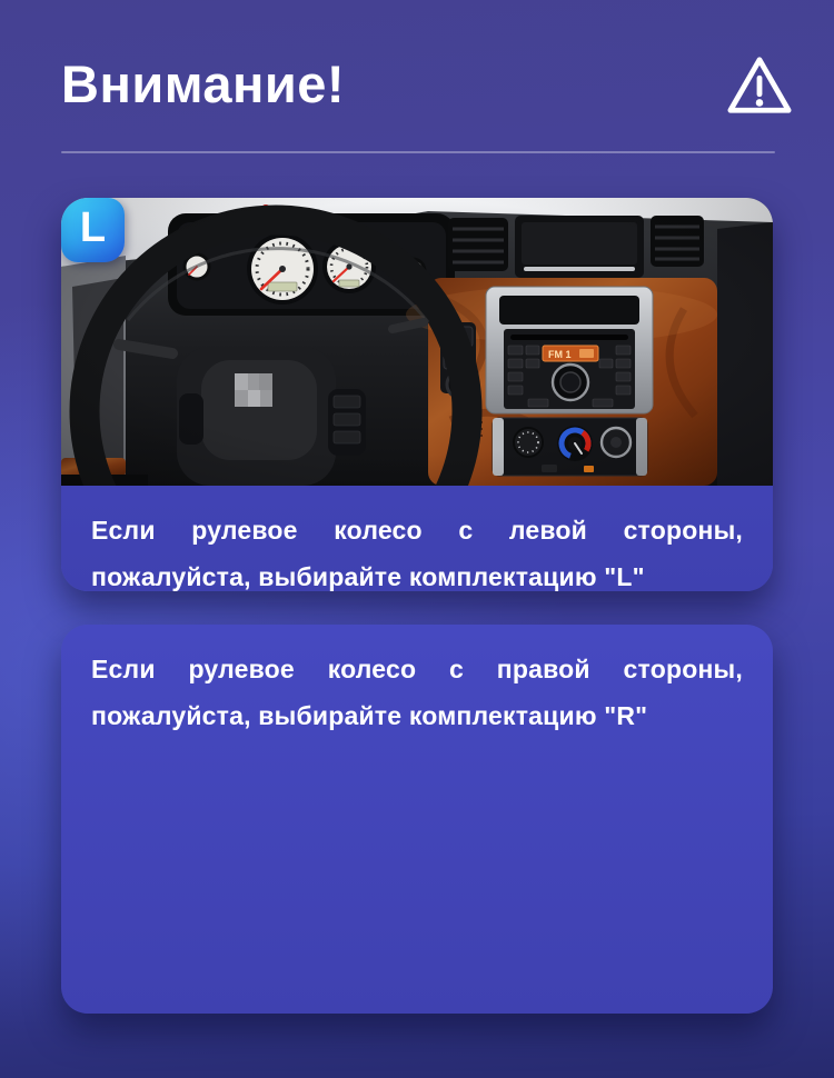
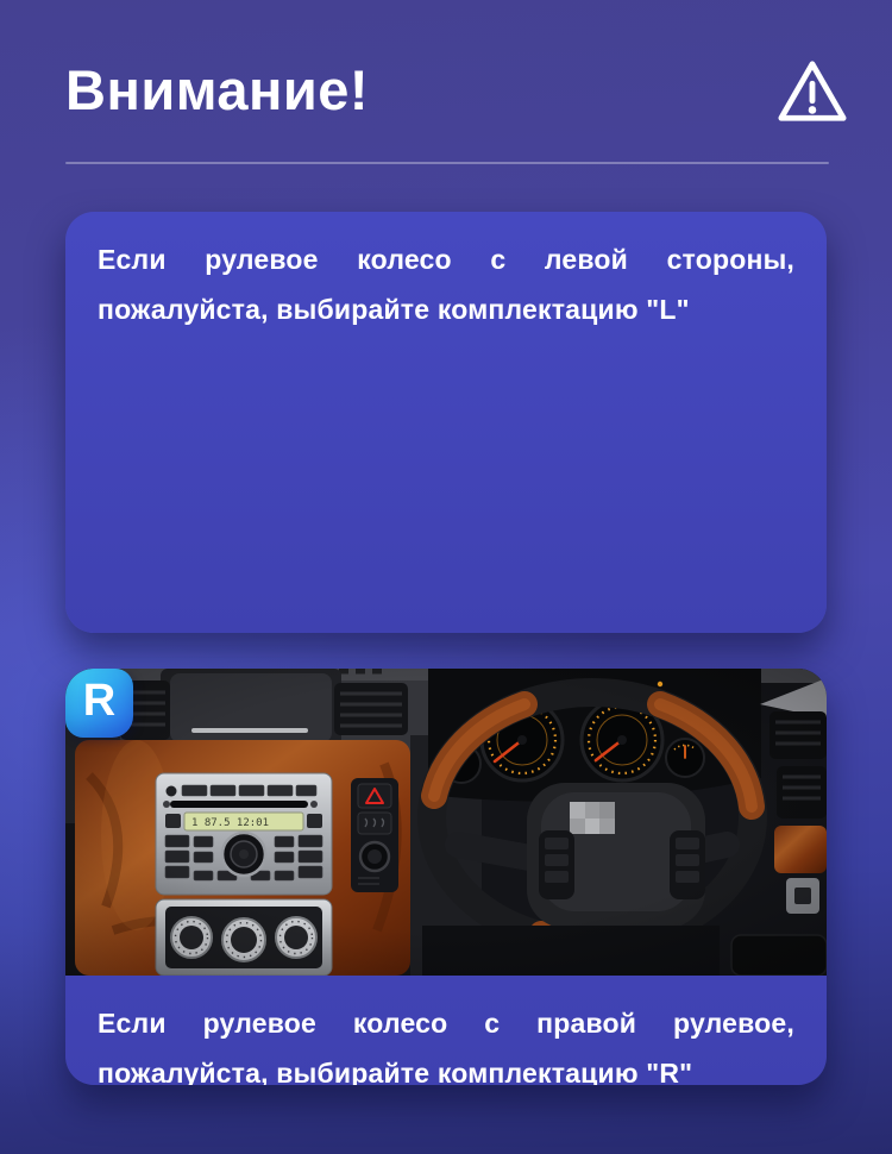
  Внимание!
- L
  Если рулевое колесо с левой стороны, пожалуйста, выбирайте комплектацию "L"
+ R
- Если рулевое колесо с правой стороны, пожалуйста, выбирайте комплектацию "R"
+ Если рулевое колесо с правой рулевое, пожалуйста, выбирайте комплектацию "R"
